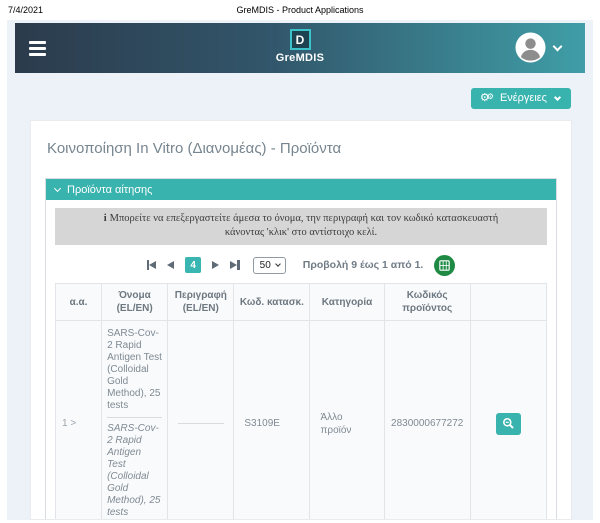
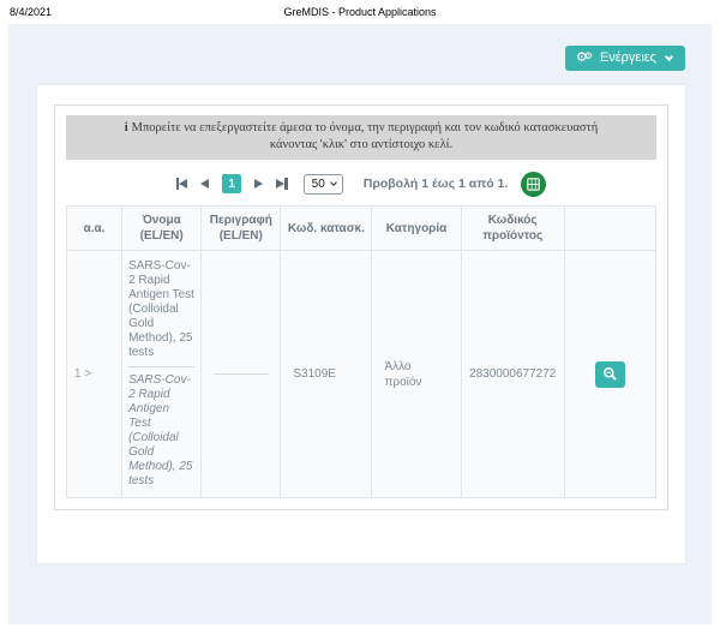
- 7/4/2021
+ 8/4/2021
  GreMDIS - Product Applications
- D
- GreMDIS
  ⚙⚙
  Ενέργειες
- Κοινοποίηση In Vitro (Διανομέας) - Προϊόντα
- Προϊόντα αίτησης
  i Μπορείτε να επεξεργαστείτε άμεσα το όνομα, την περιγραφή και τον κωδικό κατασκευαστή κάνοντας 'κλικ' στο αντίστοιχο κελί.
- 4
+ 1
  50
- Προβολή 9 έως 1 από 1.
+ Προβολή 1 έως 1 από 1.
  α.α.	Όνομα (EL/EN)	Περιγραφή (EL/EN)	Κωδ. κατασκ.	Κατηγορία	Κωδικός προϊόντος
  1 >	SARS-Cov-2 Rapid Antigen Test (Colloidal Gold Method), 25 tests SARS-Cov-2 Rapid Antigen Test (Colloidal Gold Method), 25 tests		S3109E	Άλλο προϊόν	2830000677272
